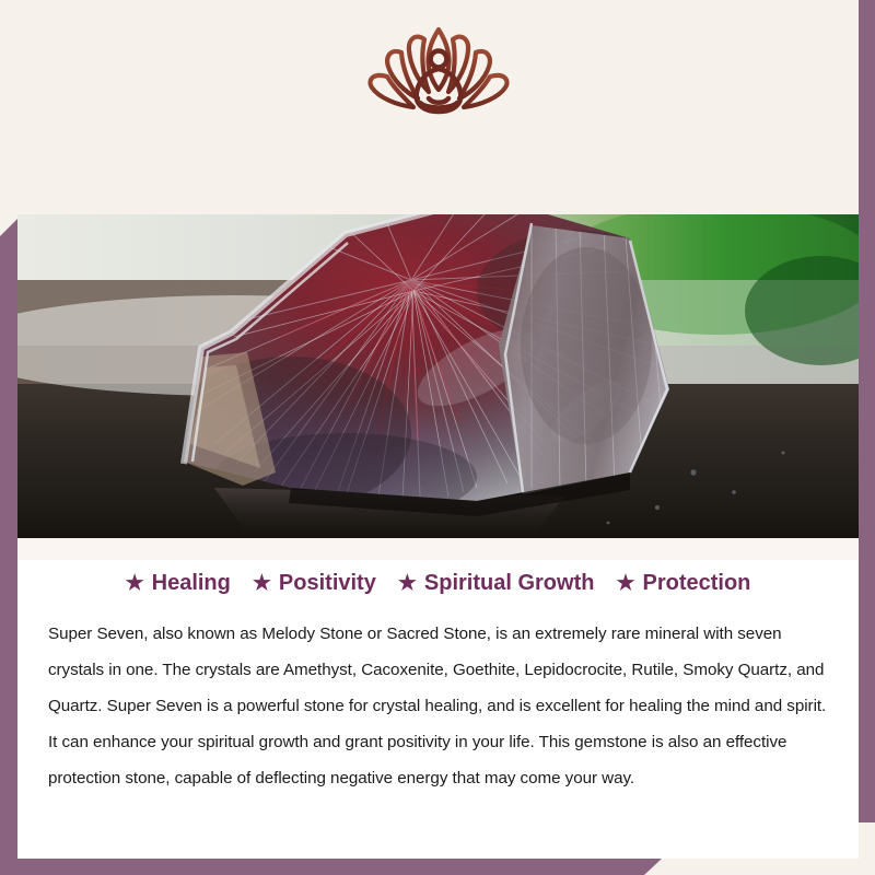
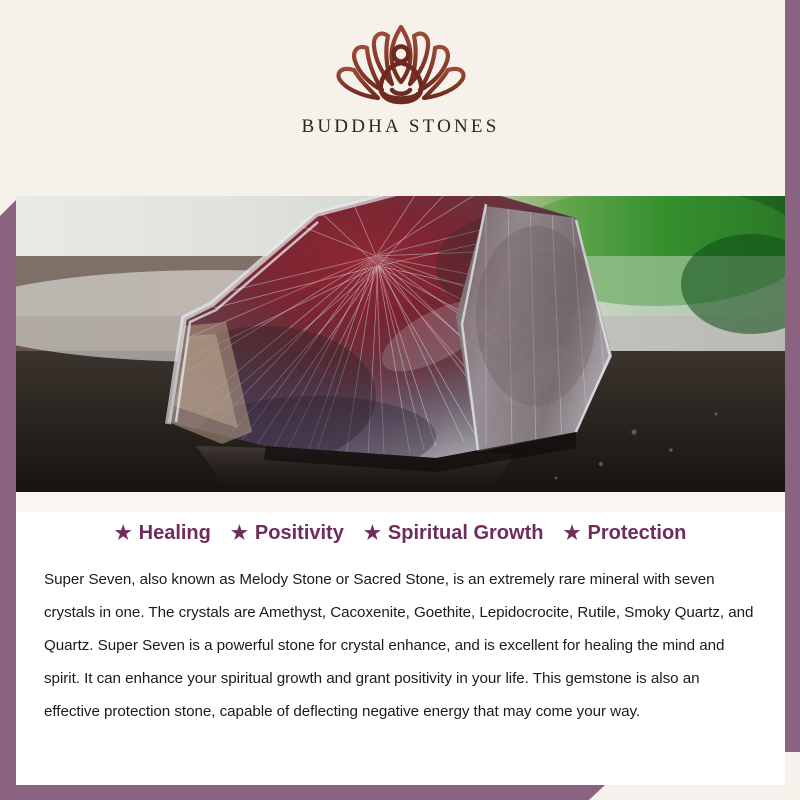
+ BUDDHA STONES
  ★
  Healing
  ★
  Positivity
  ★
  Spiritual Growth
  ★
  Protection
- Super Seven, also known as Melody Stone or Sacred Stone, is an extremely rare mineral with seven crystals in one. The crystals are Amethyst, Cacoxenite, Goethite, Lepidocrocite, Rutile, Smoky Quartz, and Quartz. Super Seven is a powerful stone for crystal healing, and is excellent for healing the mind and spirit. It can enhance your spiritual growth and grant positivity in your life. This gemstone is also an effective protection stone, capable of deflecting negative energy that may come your way.
+ Super Seven, also known as Melody Stone or Sacred Stone, is an extremely rare mineral with seven crystals in one. The crystals are Amethyst, Cacoxenite, Goethite, Lepidocrocite, Rutile, Smoky Quartz, and Quartz. Super Seven is a powerful stone for crystal enhance, and is excellent for healing the mind and spirit. It can enhance your spiritual growth and grant positivity in your life. This gemstone is also an effective protection stone, capable of deflecting negative energy that may come your way.
